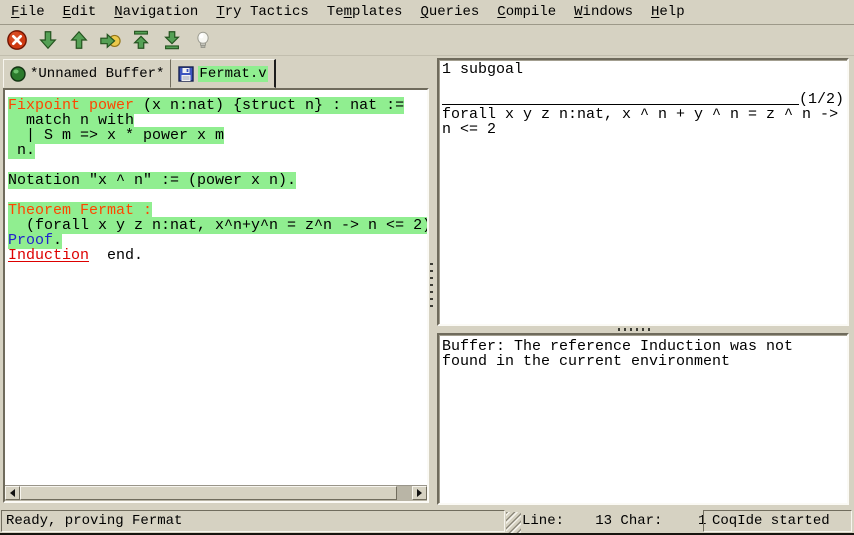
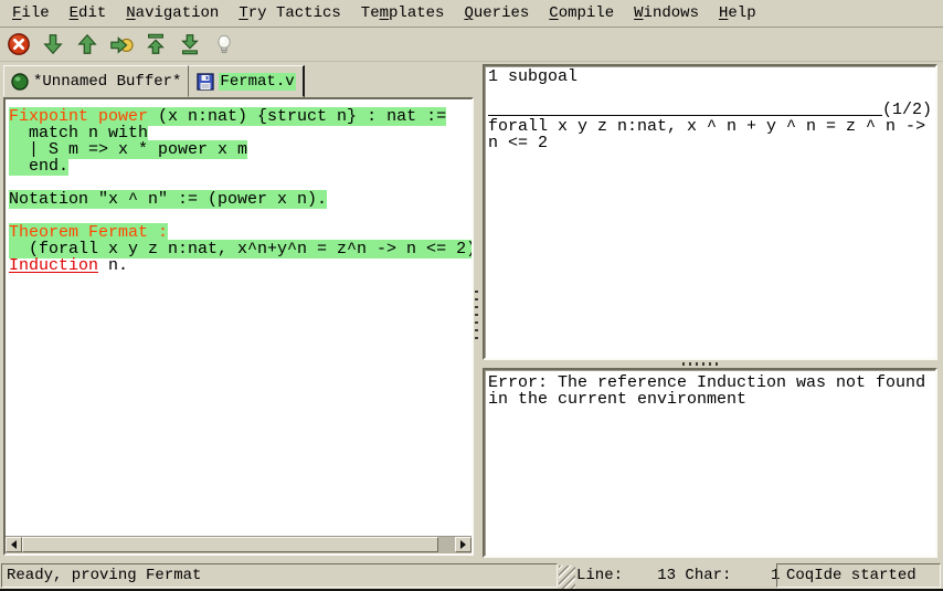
  File
  Edit
  Navigation
  Try Tactics
  Templates
  Queries
  Compile
  Windows
  Help
  *Unnamed Buffer*
  Fermat.v
  Fixpoint power (x n:nat) {struct n} : nat :=
  match n with
  | S m => x * power x m
- n.
+ end.
  Notation "x ^ n" := (power x n).
  Theorem Fermat :
  (forall x y z n:nat, x^n+y^n = z^n -> n <= 2)
- Proof.
- Induction end.
+ Induction n.
  1 subgoal
  (1/2)
  forall x y z n:nat, x ^ n + y ^ n = z ^ n -> n <= 2
- Buffer: The reference Induction was not found in the current environment
+ Error: The reference Induction was not found in the current environment
  Ready, proving Fermat
  Line:
  13
  Char:
  1
  CoqIde started
